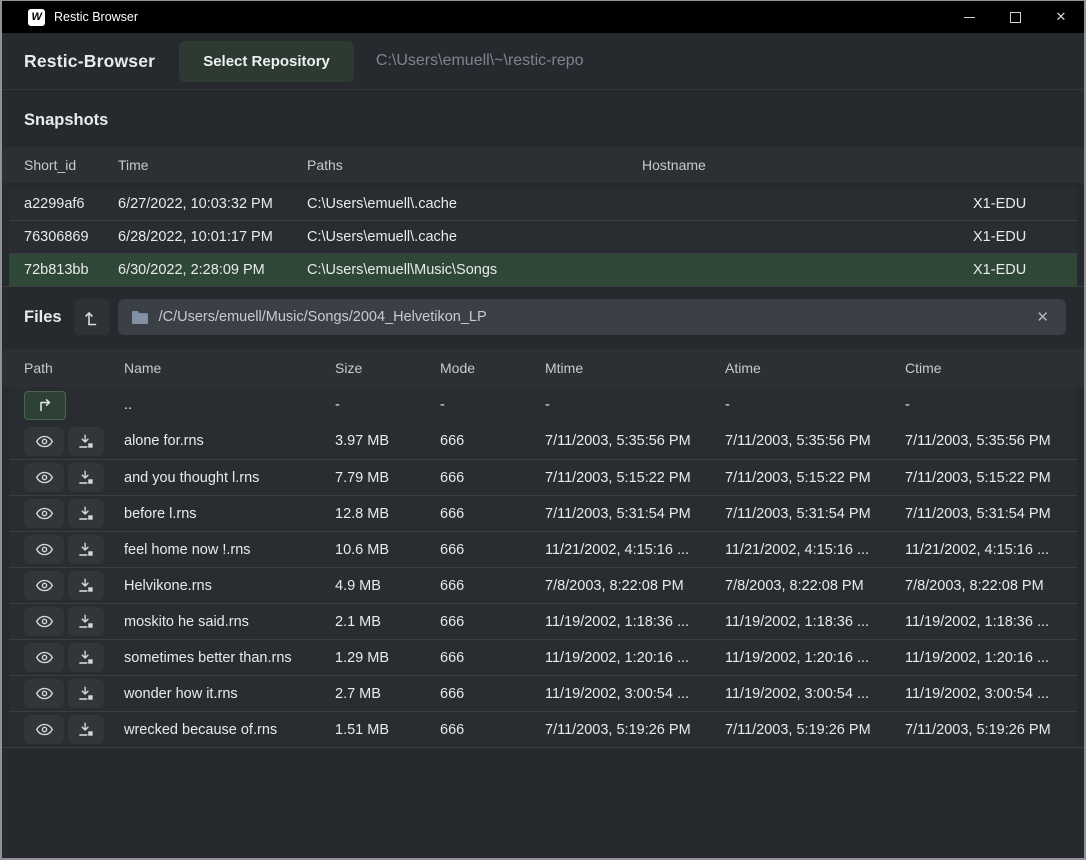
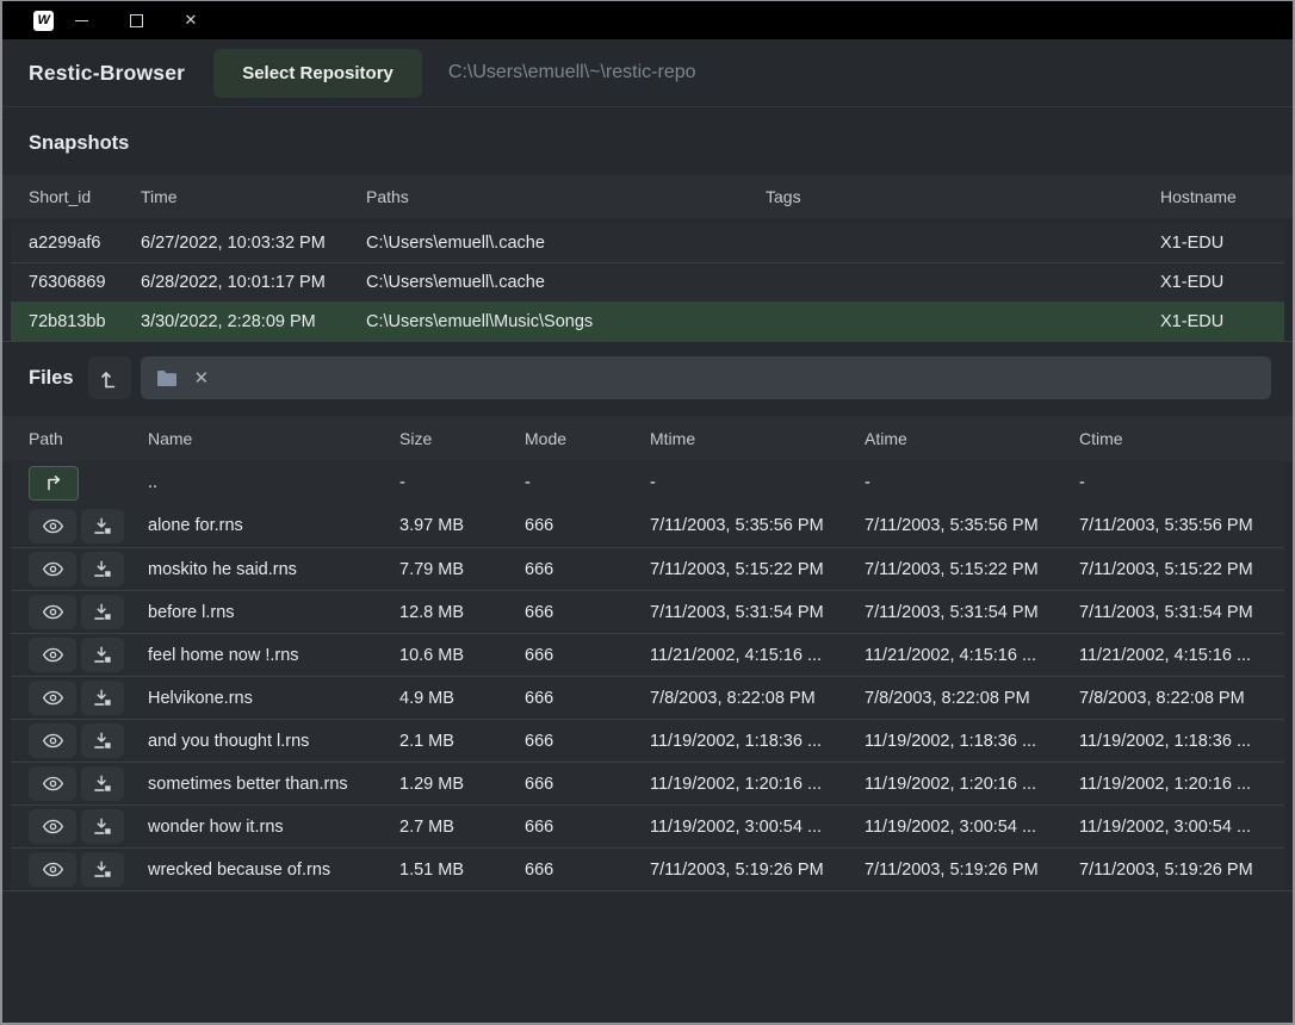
  W
- Restic Browser
  ✕
  Restic-Browser
  Select Repository
  C:\Users\emuell\~\restic-repo
  Snapshots
  Short_id
  Time
  Paths
+ Tags
  Hostname
  a2299af6
  6/27/2022, 10:03:32 PM
  C:\Users\emuell\.cache
  X1-EDU
  76306869
  6/28/2022, 10:01:17 PM
  C:\Users\emuell\.cache
  X1-EDU
  72b813bb
- 6/30/2022, 2:28:09 PM
+ 3/30/2022, 2:28:09 PM
  C:\Users\emuell\Music\Songs
  X1-EDU
  Files
- /C/Users/emuell/Music/Songs/2004_Helvetikon_LP
  ✕
  Path
  Name
  Size
  Mode
  Mtime
  Atime
  Ctime
  ..
  -
  -
  -
  -
  -
  alone for.rns
  3.97 MB
  666
  7/11/2003, 5:35:56 PM
  7/11/2003, 5:35:56 PM
  7/11/2003, 5:35:56 PM
- and you thought l.rns
+ moskito he said.rns
  7.79 MB
  666
  7/11/2003, 5:15:22 PM
  7/11/2003, 5:15:22 PM
  7/11/2003, 5:15:22 PM
  before l.rns
  12.8 MB
  666
  7/11/2003, 5:31:54 PM
  7/11/2003, 5:31:54 PM
  7/11/2003, 5:31:54 PM
  feel home now !.rns
  10.6 MB
  666
  11/21/2002, 4:15:16 ...
  11/21/2002, 4:15:16 ...
  11/21/2002, 4:15:16 ...
  Helvikone.rns
  4.9 MB
  666
  7/8/2003, 8:22:08 PM
  7/8/2003, 8:22:08 PM
  7/8/2003, 8:22:08 PM
- moskito he said.rns
+ and you thought l.rns
  2.1 MB
  666
  11/19/2002, 1:18:36 ...
  11/19/2002, 1:18:36 ...
  11/19/2002, 1:18:36 ...
  sometimes better than.rns
  1.29 MB
  666
  11/19/2002, 1:20:16 ...
  11/19/2002, 1:20:16 ...
  11/19/2002, 1:20:16 ...
  wonder how it.rns
  2.7 MB
  666
  11/19/2002, 3:00:54 ...
  11/19/2002, 3:00:54 ...
  11/19/2002, 3:00:54 ...
  wrecked because of.rns
  1.51 MB
  666
  7/11/2003, 5:19:26 PM
  7/11/2003, 5:19:26 PM
  7/11/2003, 5:19:26 PM
